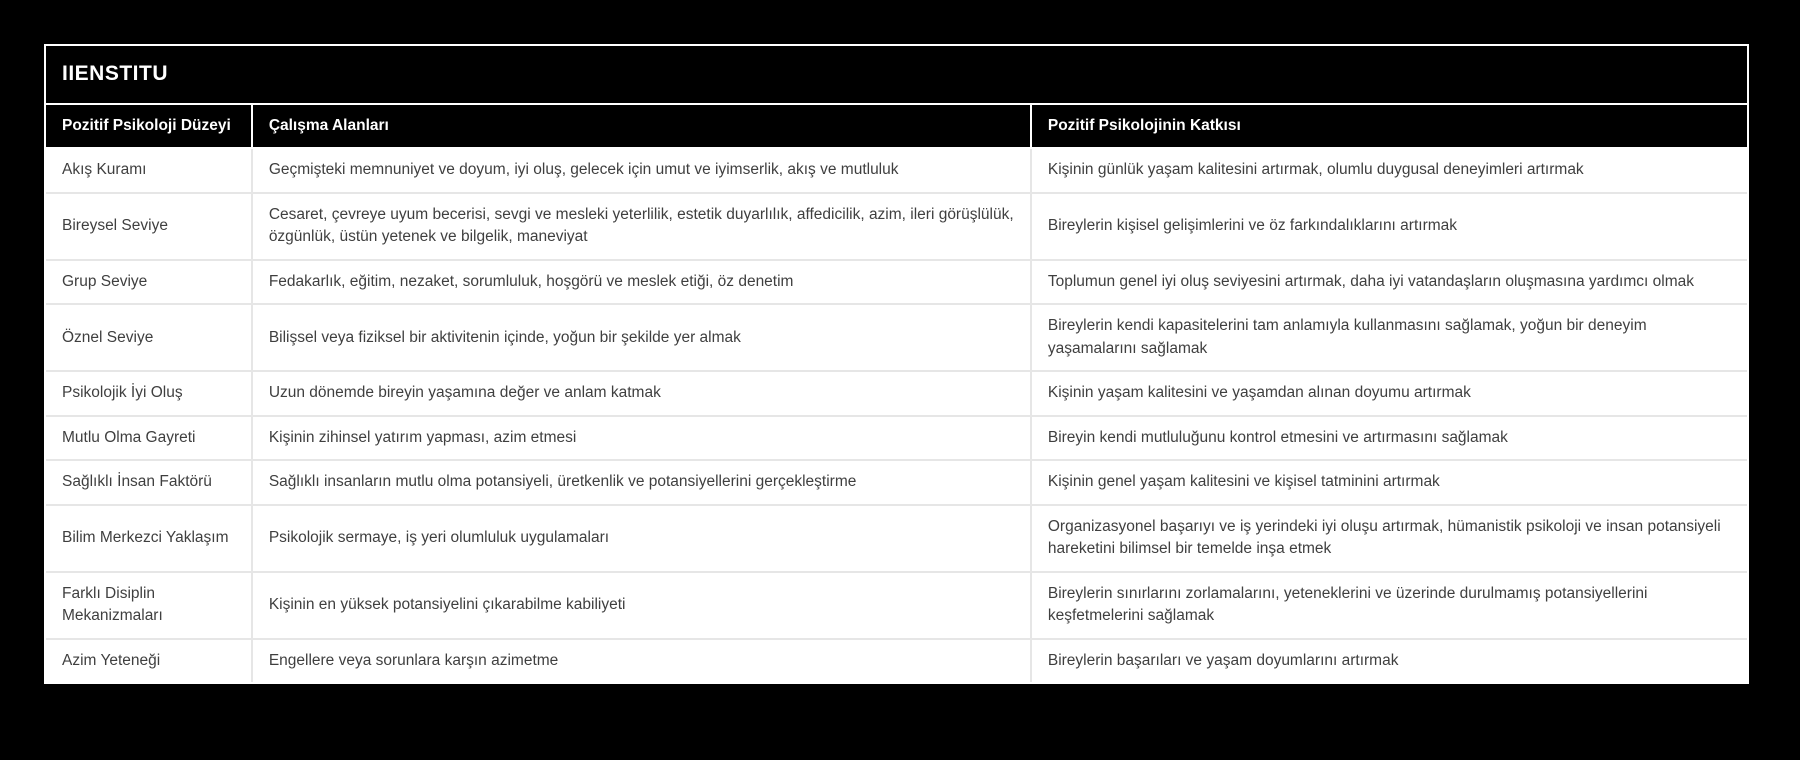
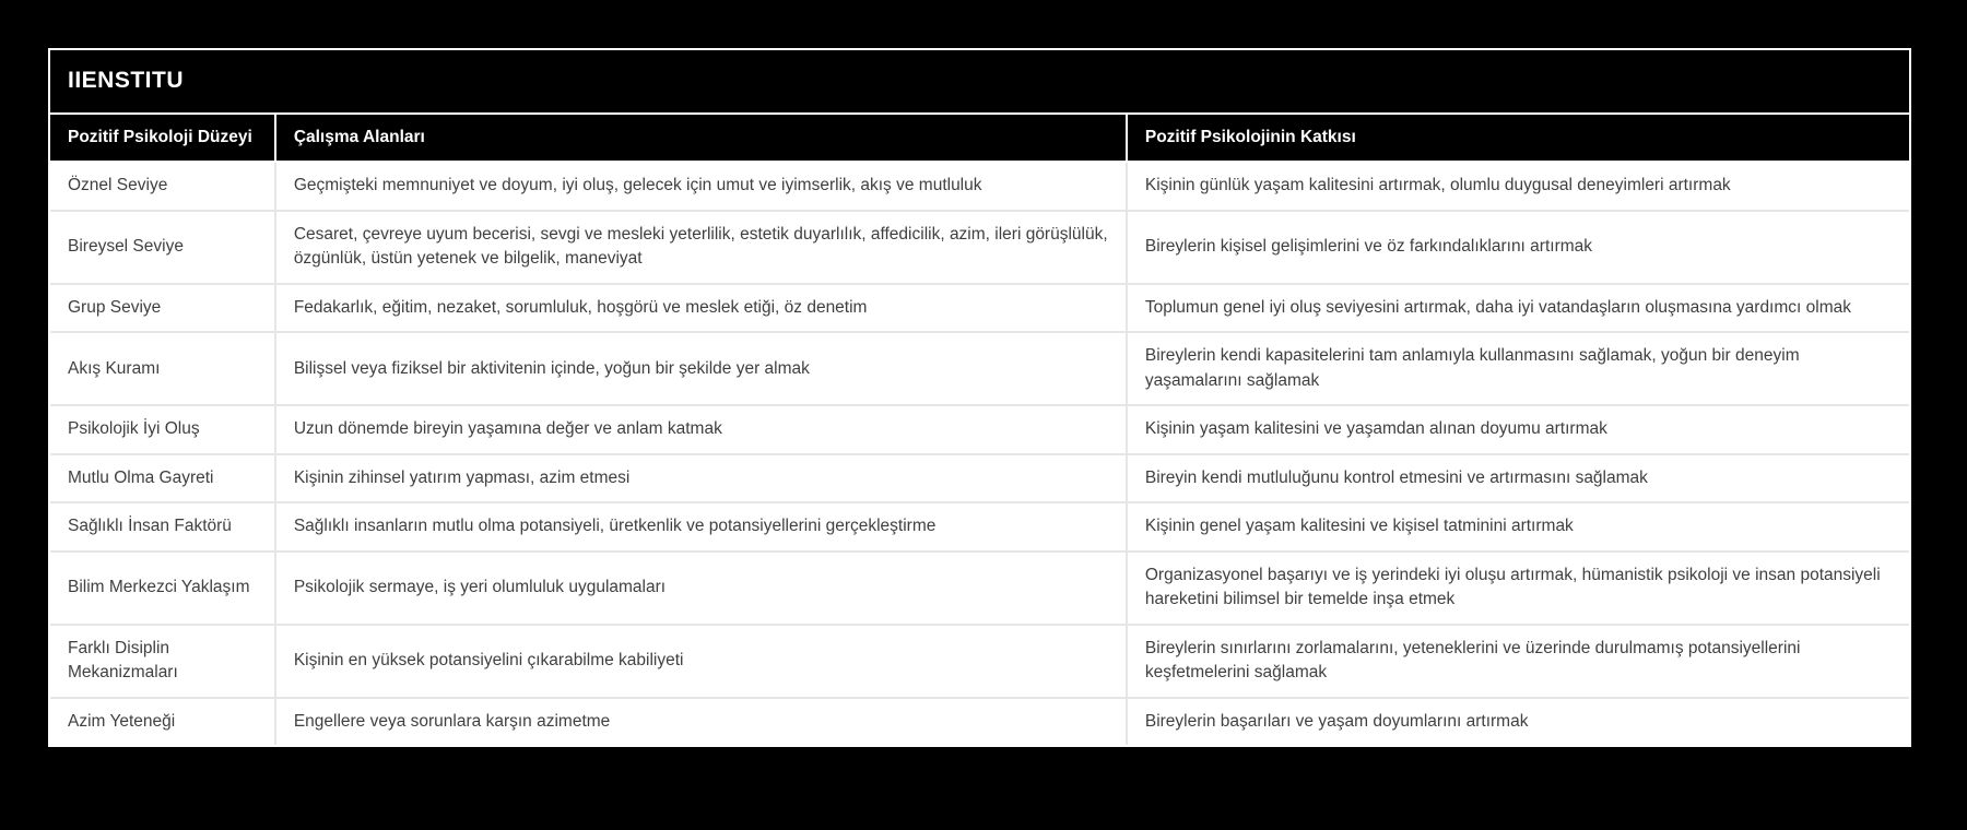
  IIENSTITU
  Pozitif Psikoloji Düzeyi	Çalışma Alanları	Pozitif Psikolojinin Katkısı
- Akış Kuramı	Geçmişteki memnuniyet ve doyum, iyi oluş, gelecek için umut ve iyimserlik, akış ve mutluluk	Kişinin günlük yaşam kalitesini artırmak, olumlu duygusal deneyimleri artırmak
+ Öznel Seviye	Geçmişteki memnuniyet ve doyum, iyi oluş, gelecek için umut ve iyimserlik, akış ve mutluluk	Kişinin günlük yaşam kalitesini artırmak, olumlu duygusal deneyimleri artırmak
  Bireysel Seviye	Cesaret, çevreye uyum becerisi, sevgi ve mesleki yeterlilik, estetik duyarlılık, affedicilik, azim, ileri görüşlülük, özgünlük, üstün yetenek ve bilgelik, maneviyat	Bireylerin kişisel gelişimlerini ve öz farkındalıklarını artırmak
  Grup Seviye	Fedakarlık, eğitim, nezaket, sorumluluk, hoşgörü ve meslek etiği, öz denetim	Toplumun genel iyi oluş seviyesini artırmak, daha iyi vatandaşların oluşmasına yardımcı olmak
- Öznel Seviye	Bilişsel veya fiziksel bir aktivitenin içinde, yoğun bir şekilde yer almak	Bireylerin kendi kapasitelerini tam anlamıyla kullanmasını sağlamak, yoğun bir deneyim yaşamalarını sağlamak
+ Akış Kuramı	Bilişsel veya fiziksel bir aktivitenin içinde, yoğun bir şekilde yer almak	Bireylerin kendi kapasitelerini tam anlamıyla kullanmasını sağlamak, yoğun bir deneyim yaşamalarını sağlamak
  Psikolojik İyi Oluş	Uzun dönemde bireyin yaşamına değer ve anlam katmak	Kişinin yaşam kalitesini ve yaşamdan alınan doyumu artırmak
  Mutlu Olma Gayreti	Kişinin zihinsel yatırım yapması, azim etmesi	Bireyin kendi mutluluğunu kontrol etmesini ve artırmasını sağlamak
  Sağlıklı İnsan Faktörü	Sağlıklı insanların mutlu olma potansiyeli, üretkenlik ve potansiyellerini gerçekleştirme	Kişinin genel yaşam kalitesini ve kişisel tatminini artırmak
  Bilim Merkezci Yaklaşım	Psikolojik sermaye, iş yeri olumluluk uygulamaları	Organizasyonel başarıyı ve iş yerindeki iyi oluşu artırmak, hümanistik psikoloji ve insan potansiyeli hareketini bilimsel bir temelde inşa etmek
  Farklı Disiplin Mekanizmaları	Kişinin en yüksek potansiyelini çıkarabilme kabiliyeti	Bireylerin sınırlarını zorlamalarını, yeteneklerini ve üzerinde durulmamış potansiyellerini keşfetmelerini sağlamak
  Azim Yeteneği	Engellere veya sorunlara karşın azimetme	Bireylerin başarıları ve yaşam doyumlarını artırmak
